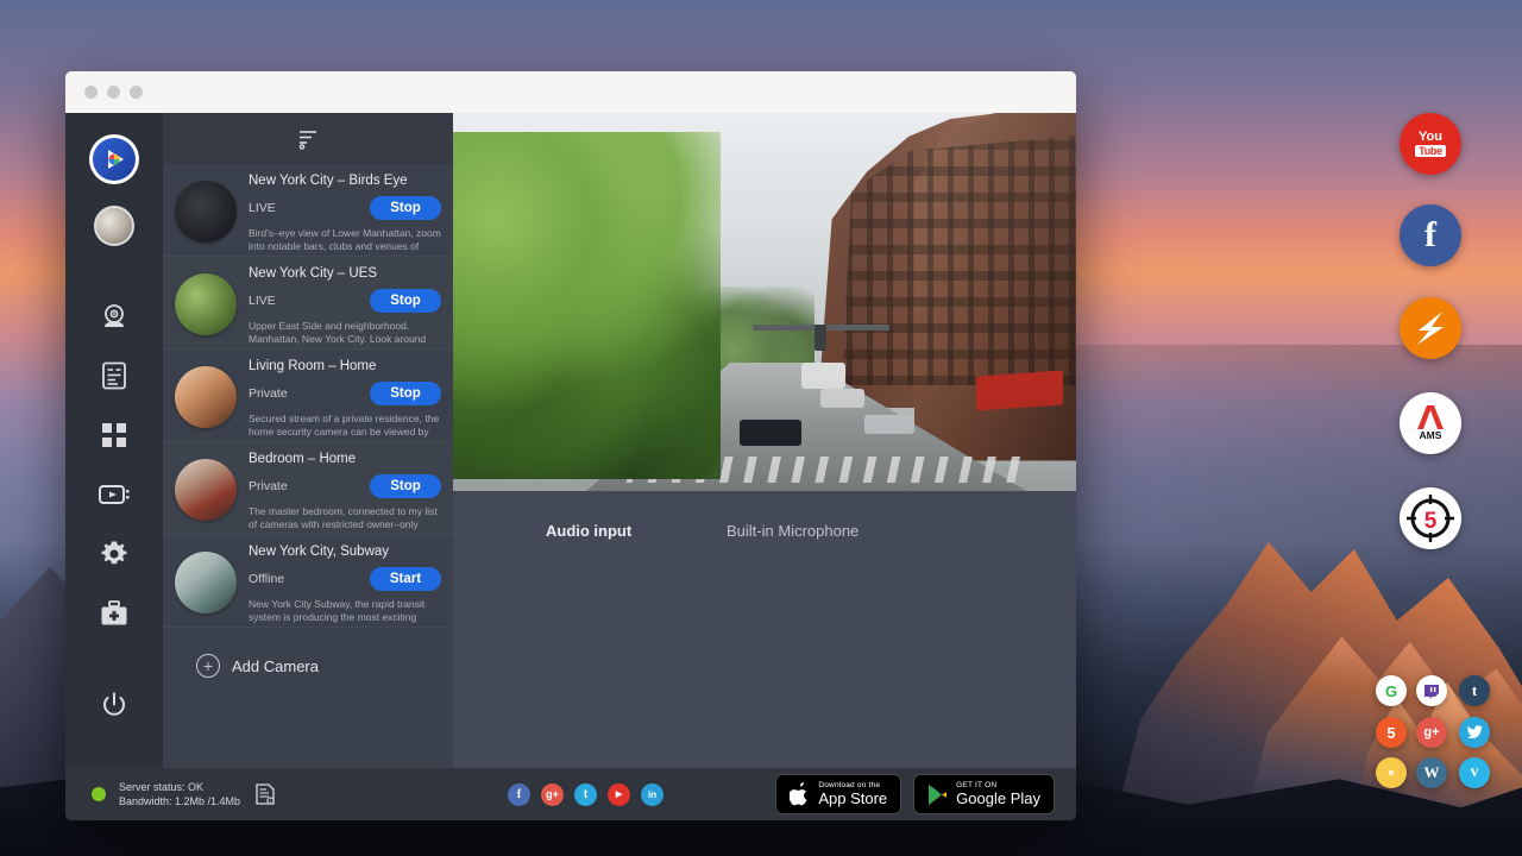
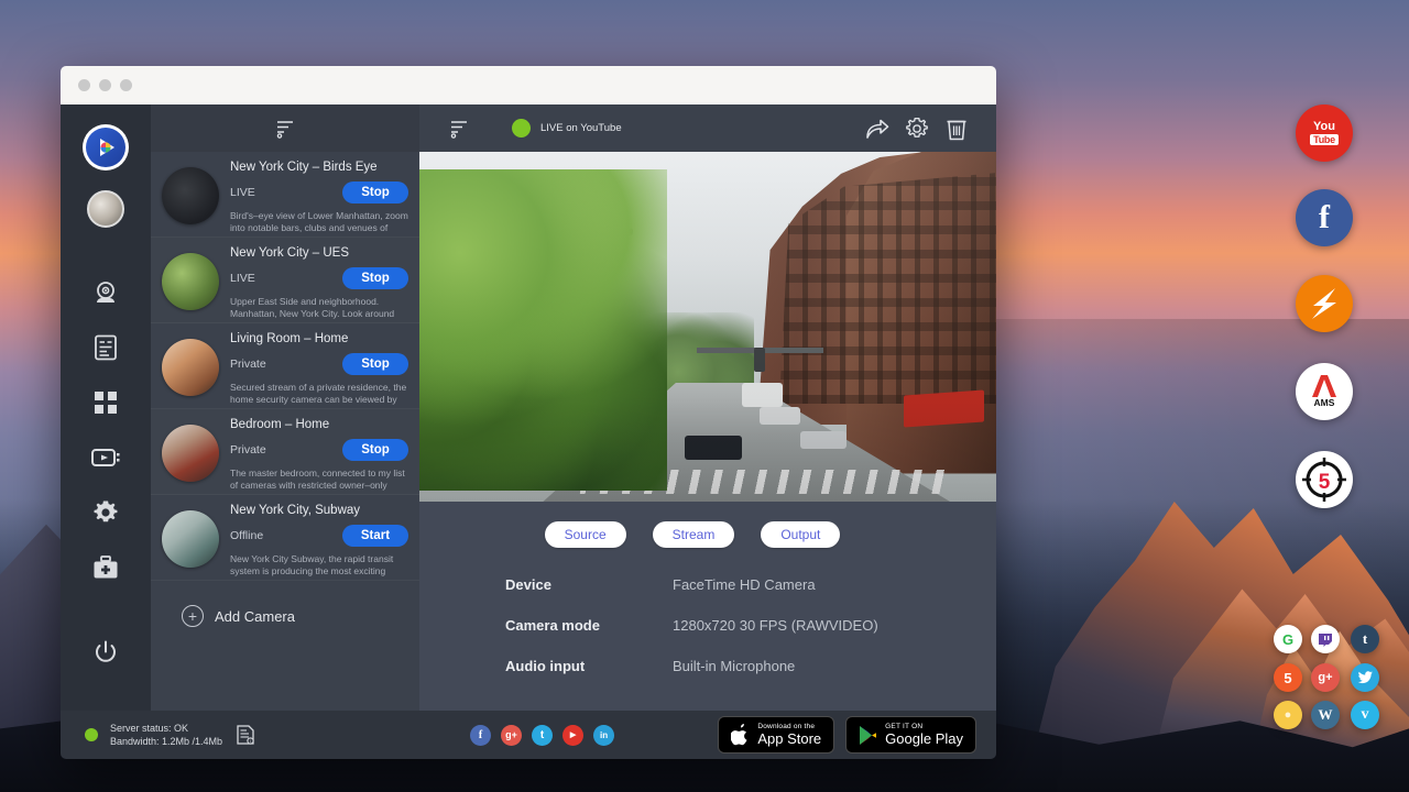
  You
  Tube
  f
  AMS
  5
  G
  t
  5
  g+
  ●
  W
  v
  New York City – Birds Eye
  LIVE
  Stop
  Bird's–eye view of Lower Manhattan, zoom into notable bars, clubs and venues of
  New York City – UES
  LIVE
  Stop
  Upper East Side and neighborhood. Manhattan, New York City. Look around
  Living Room – Home
  Private
  Stop
  Secured stream of a private residence, the home security camera can be viewed by
  Bedroom – Home
  Private
  Stop
  The master bedroom, connected to my list of cameras with restricted owner–only
  New York City, Subway
  Offline
  Start
  New York City Subway, the rapid transit system is producing the most exciting
  +
  Add Camera
+ LIVE on YouTube
+ Source
+ Stream
+ Output
+ Device
+ FaceTime HD Camera
+ Camera mode
+ 1280x720 30 FPS (RAWVIDEO)
  Audio input
  Built-in Microphone
  Server status: OK
  Bandwidth: 1.2Mb /1.4Mb
  f
  g+
  t
  in
  App Store
  Google Play
